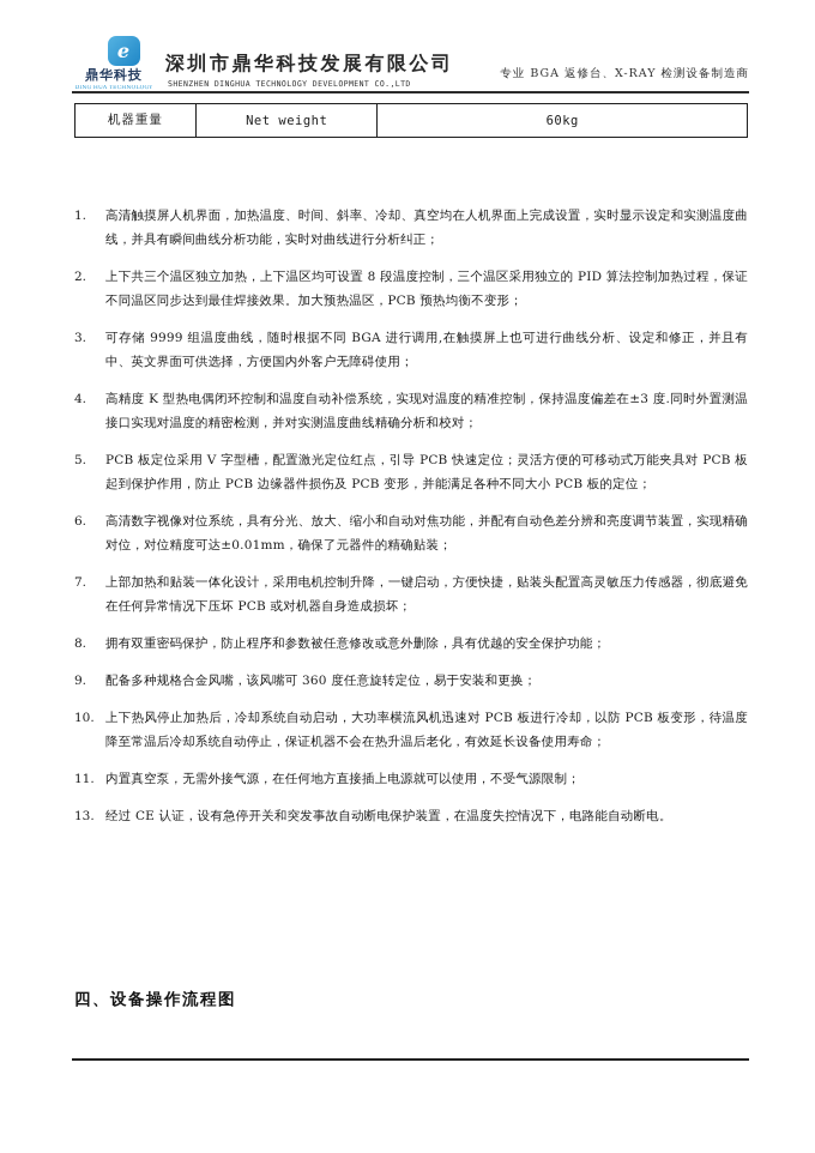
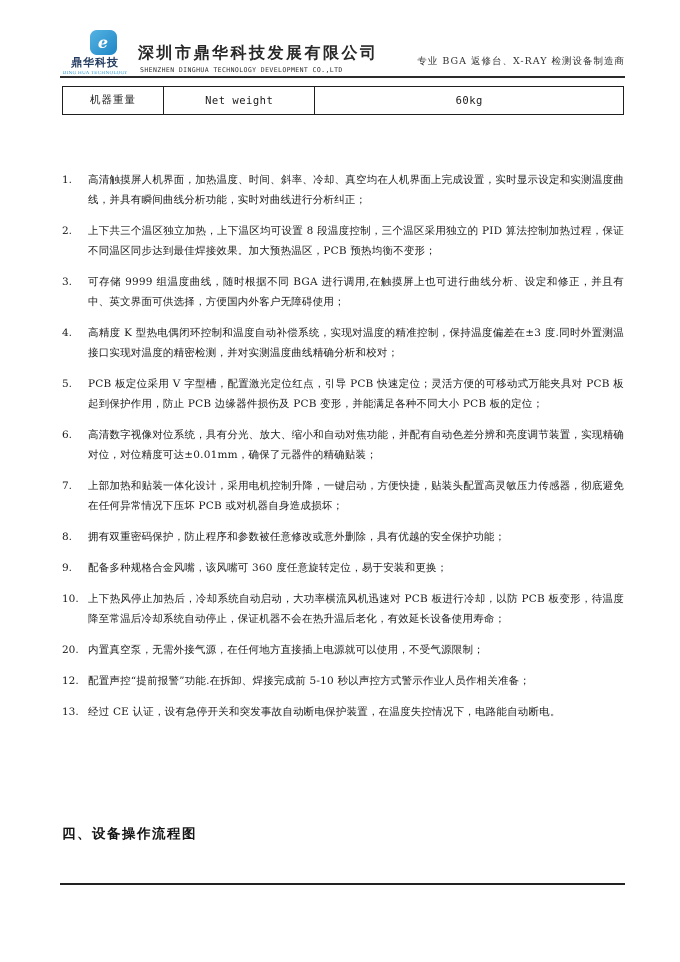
  e
  鼎华科技
  深圳市鼎华科技发展有限公司
  SHENZHEN DINGHUA TECHNOLOGY DEVELOPMENT CO.,LTD
  专业 BGA 返修台、X-RAY 检测设备制造商
  机器重量	Net weight	60kg
  1.
  高清触摸屏人机界面，加热温度、时间、斜率、冷却、真空均在人机界面上完成设置，实时显示设定和实测温度曲线，并具有瞬间曲线分析功能，实时对曲线进行分析纠正；
  2.
  上下共三个温区独立加热，上下温区均可设置 8 段温度控制，三个温区采用独立的 PID 算法控制加热过程，保证不同温区同步达到最佳焊接效果。加大预热温区，PCB 预热均衡不变形；
  3.
  可存储 9999 组温度曲线，随时根据不同 BGA 进行调用,在触摸屏上也可进行曲线分析、设定和修正，并且有中、英文界面可供选择，方便国内外客户无障碍使用；
  4.
  高精度 K 型热电偶闭环控制和温度自动补偿系统，实现对温度的精准控制，保持温度偏差在±3 度.同时外置测温接口实现对温度的精密检测，并对实测温度曲线精确分析和校对；
  5.
  PCB 板定位采用 V 字型槽，配置激光定位红点，引导 PCB 快速定位；灵活方便的可移动式万能夹具对 PCB 板起到保护作用，防止 PCB 边缘器件损伤及 PCB 变形，并能满足各种不同大小 PCB 板的定位；
  6.
  高清数字视像对位系统，具有分光、放大、缩小和自动对焦功能，并配有自动色差分辨和亮度调节装置，实现精确对位，对位精度可达±0.01mm，确保了元器件的精确贴装；
  7.
  上部加热和贴装一体化设计，采用电机控制升降，一键启动，方便快捷，贴装头配置高灵敏压力传感器，彻底避免在任何异常情况下压坏 PCB 或对机器自身造成损坏；
  8.
  拥有双重密码保护，防止程序和参数被任意修改或意外删除，具有优越的安全保护功能；
  9.
  配备多种规格合金风嘴，该风嘴可 360 度任意旋转定位，易于安装和更换；
  10.
  上下热风停止加热后，冷却系统自动启动，大功率横流风机迅速对 PCB 板进行冷却，以防 PCB 板变形，待温度降至常温后冷却系统自动停止，保证机器不会在热升温后老化，有效延长设备使用寿命；
- 11.
+ 20.
  内置真空泵，无需外接气源，在任何地方直接插上电源就可以使用，不受气源限制；
+ 12.
+ 配置声控“提前报警”功能.在拆卸、焊接完成前 5-10 秒以声控方式警示作业人员作相关准备；
  13.
  经过 CE 认证，设有急停开关和突发事故自动断电保护装置，在温度失控情况下，电路能自动断电。
  四、设备操作流程图
